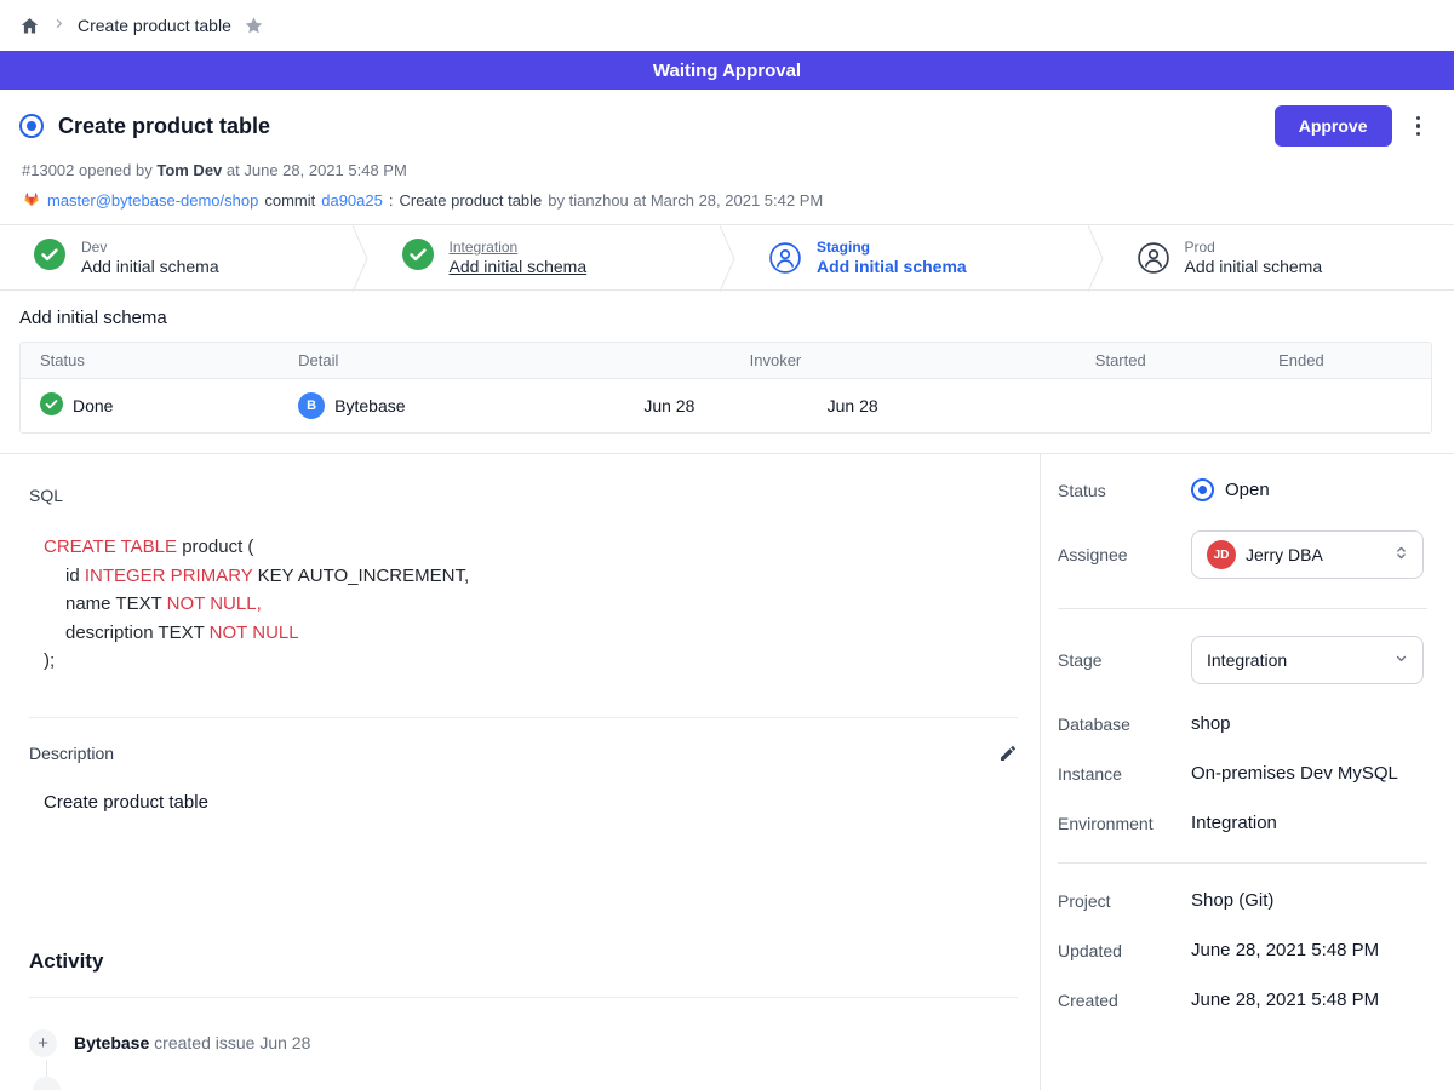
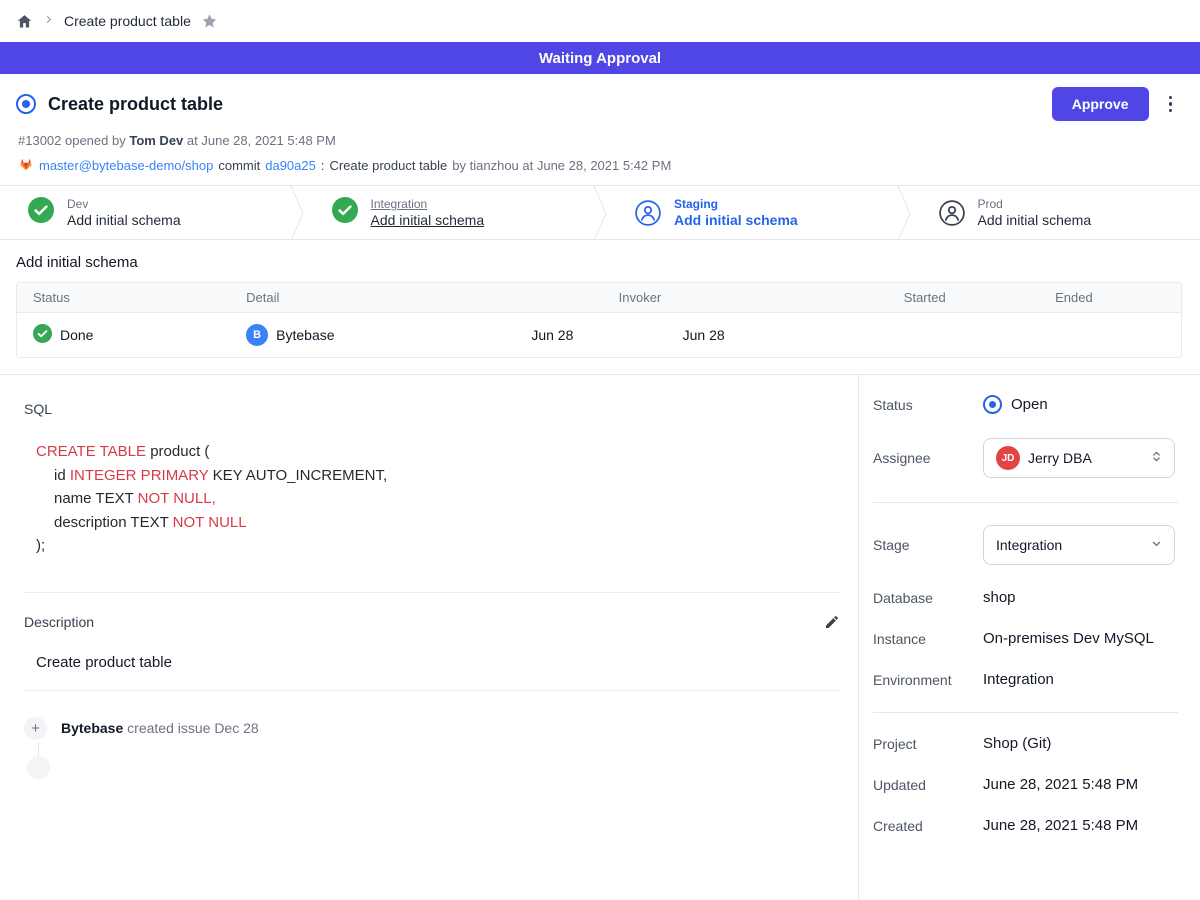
  Create product table
  Waiting Approval
  Create product table
  Approve
  #13002 opened by Tom Dev at June 28, 2021 5:48 PM
  master@bytebase-demo/shop
  commit
  da90a25
  :
  Create product table
- by tianzhou at March 28, 2021 5:42 PM
+ by tianzhou at June 28, 2021 5:42 PM
  Dev
  Add initial schema
  Integration
  Add initial schema
  Staging
  Add initial schema
  Prod
  Add initial schema
  Add initial schema
  Status
  Detail
  Invoker
  Started
  Ended
  Done
  B
  Bytebase
  Jun 28
  Jun 28
  SQL
  CREATE TABLE product (
  id INTEGER PRIMARY KEY AUTO_INCREMENT,
  name TEXT NOT NULL,
  description TEXT NOT NULL
  );
  Description
  Create product table
- Activity
  +
- Bytebase created issue Jun 28
+ Bytebase created issue Dec 28
  Status
  Open
  Assignee
  JD
  Jerry DBA
  Stage
  Integration
  Database
  shop
  Instance
  On-premises Dev MySQL
  Environment
  Integration
  Project
  Shop (Git)
  Updated
  June 28, 2021 5:48 PM
  Created
  June 28, 2021 5:48 PM
